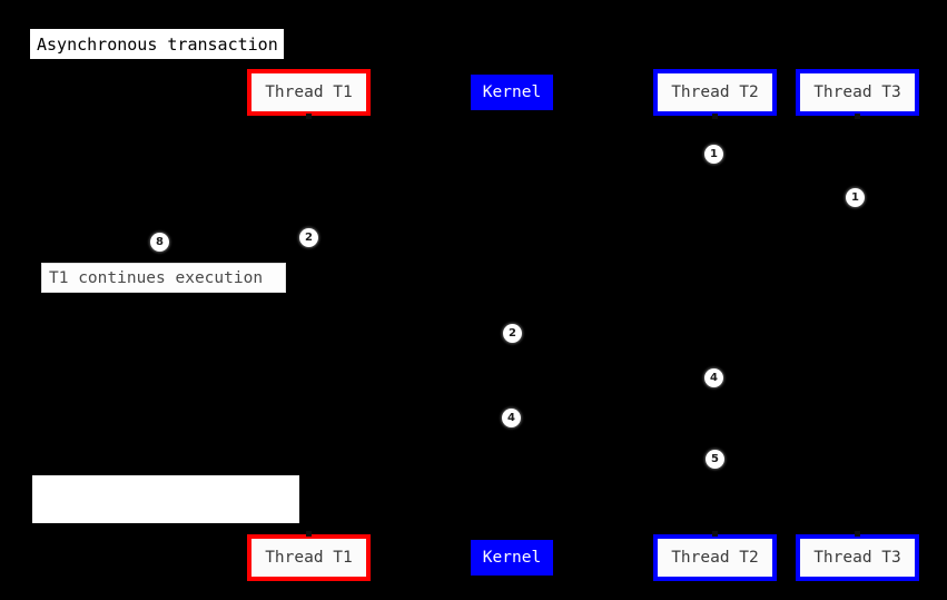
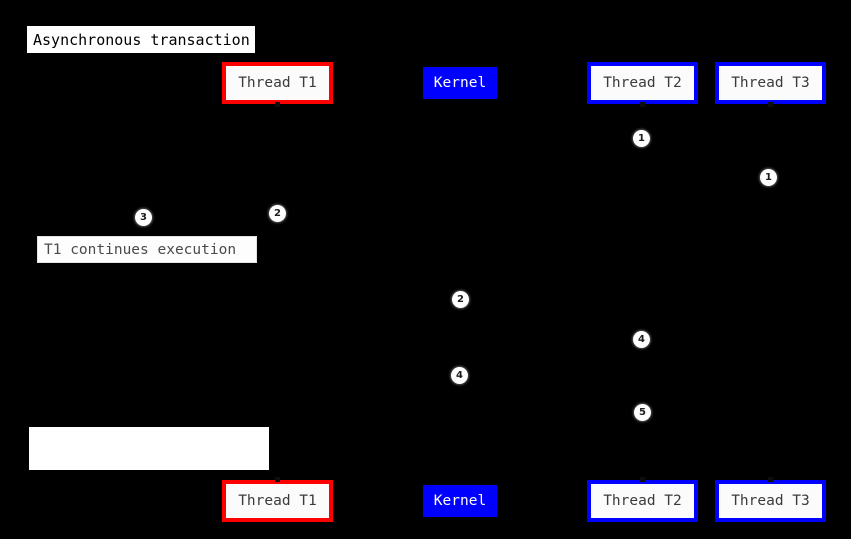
  Asynchronous transaction
  Thread T1
  Kernel
  Thread T2
  Thread T3
  Thread T1
  Kernel
  Thread T2
  Thread T3
  T1 continues execution
  1
  1
- 8
+ 3
  2
  2
  4
  4
  5
